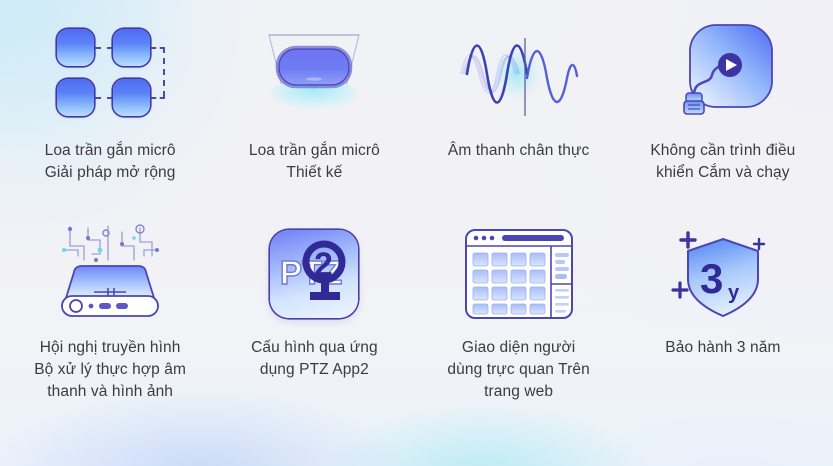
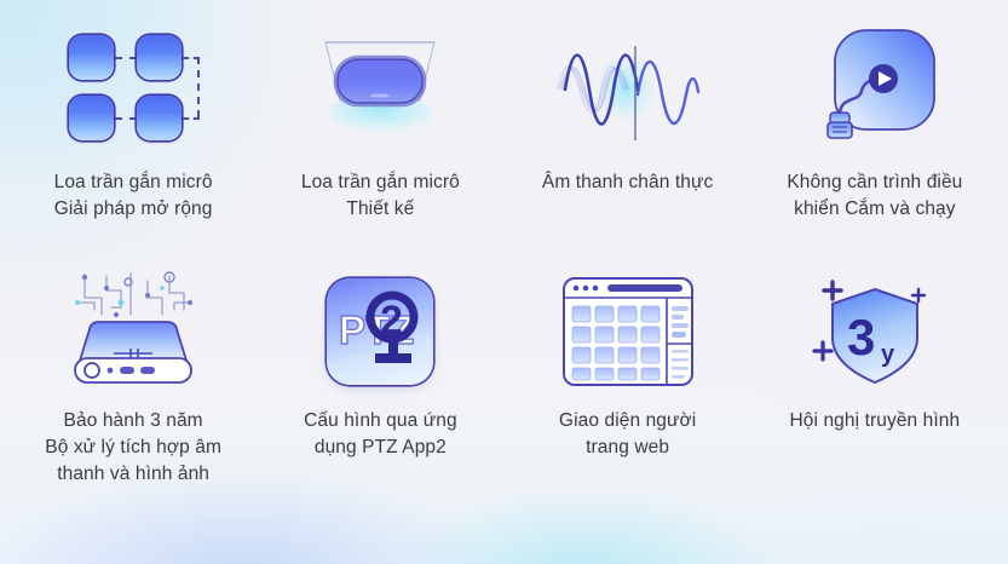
  Loa trần gắn micrô
  Giải pháp mở rộng
  Loa trần gắn micrô
  Thiết kế
  Âm thanh chân thực
  Không cần trình điều
  khiển Cắm và chạy
- Hội nghị truyền hình
+ Bảo hành 3 năm
- Bộ xử lý thực hợp âm
+ Bộ xử lý tích hợp âm
  thanh và hình ảnh
  2
  Cấu hình qua ứng
  dụng PTZ App2
  Giao diện người
- dùng trực quan Trên
  trang web
  3
  y
- Bảo hành 3 năm
+ Hội nghị truyền hình
